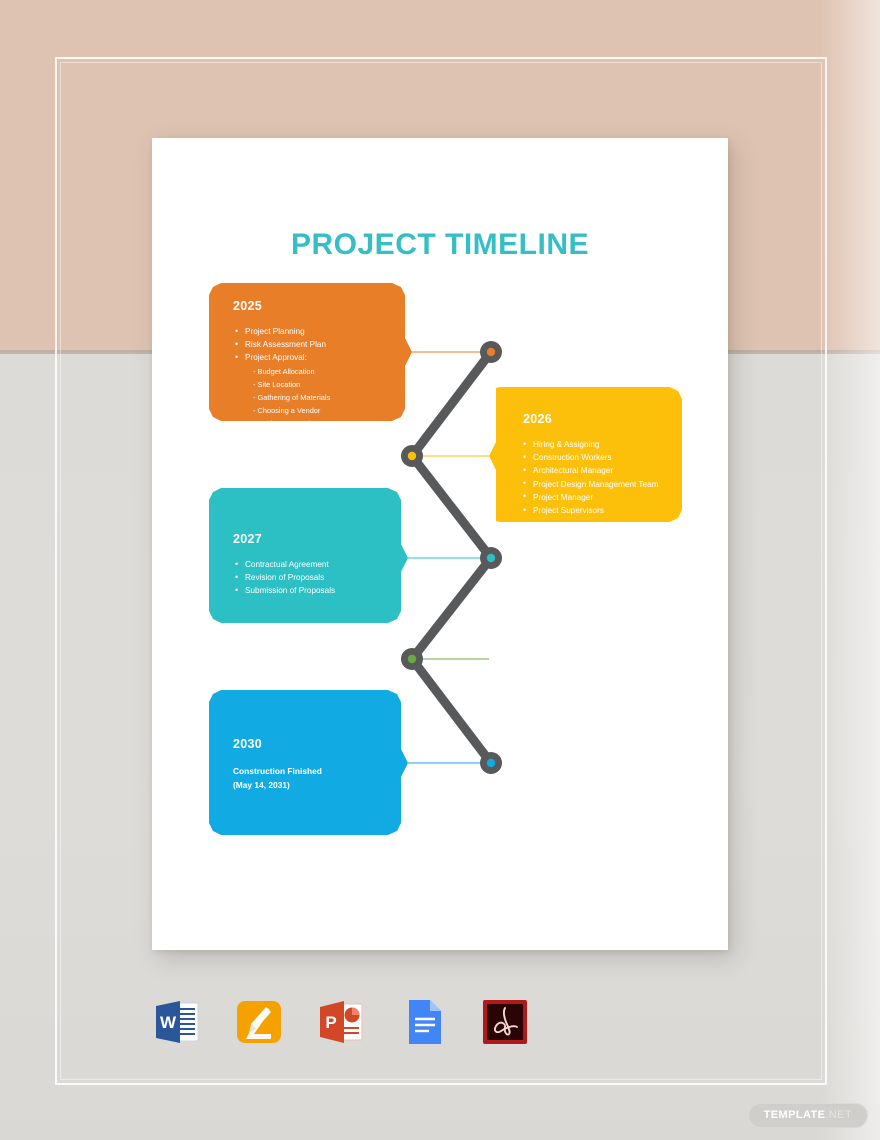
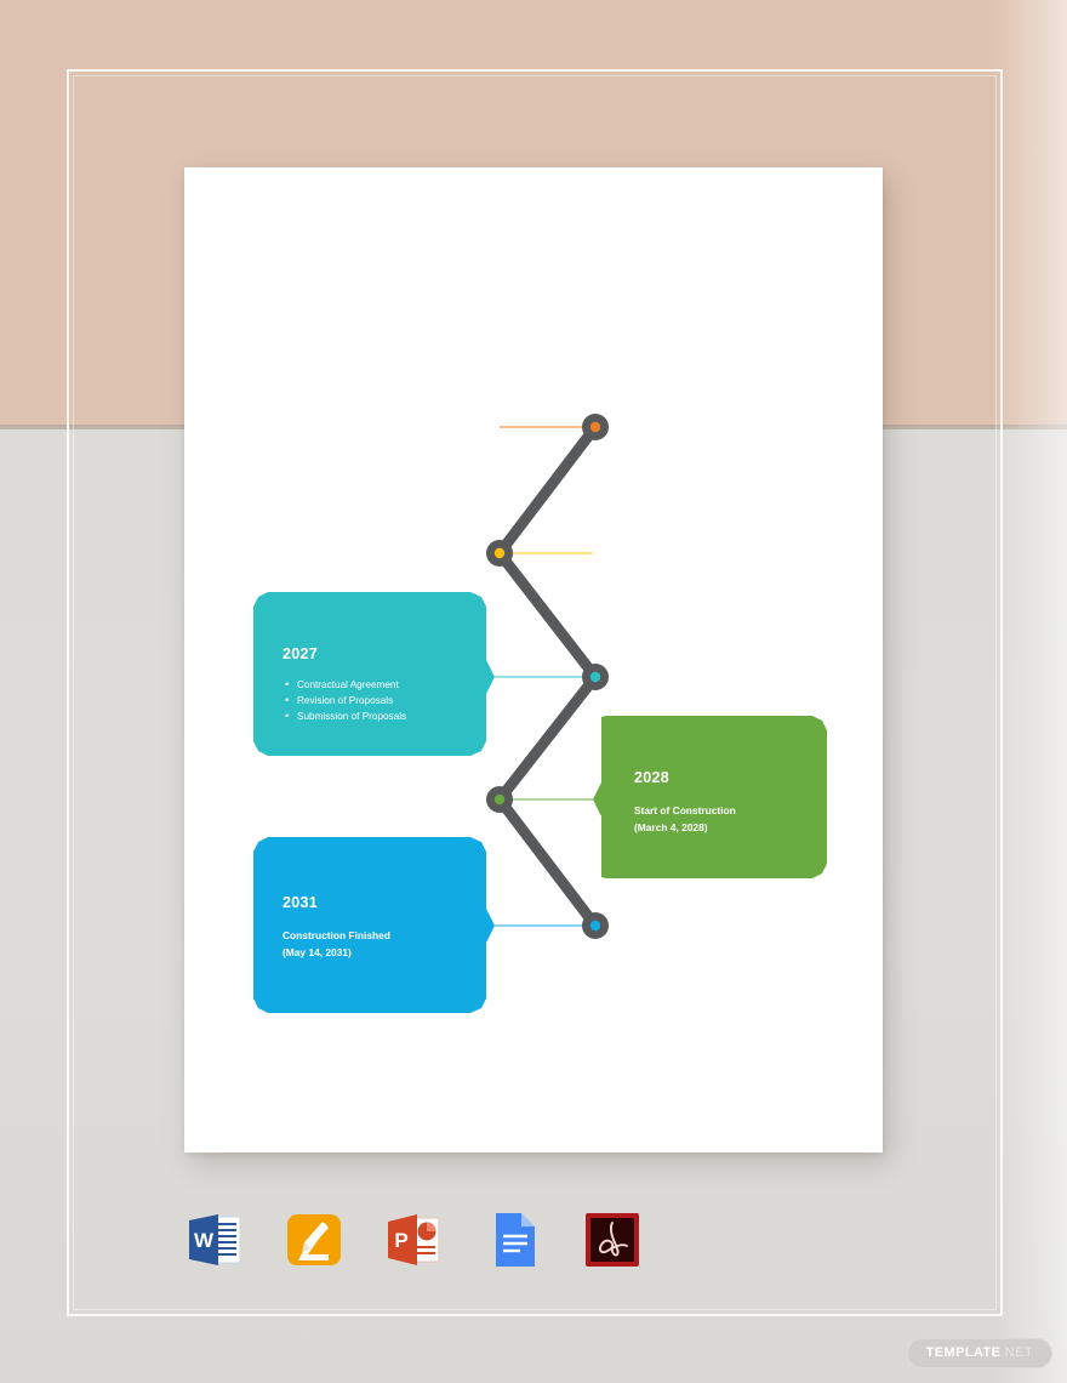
- PROJECT TIMELINE
- 2025
- Project Planning
- Risk Assessment Plan
- Project Approval:
- - Budget Allocation
- - Site Location
- - Gathering of Materials
- - Choosing a Vendor
- 2026
- Hiring & Assigning
- Construction Workers
- Architectural Manager
- Project Design Management Team
- Project Manager
- Project Supervisors
  2027
  Contractual Agreement
  Revision of Proposals
  Submission of Proposals
+ 2028
+ Start of Construction
+ (March 4, 2028)
- 2030
+ 2031
  Construction Finished
  (May 14, 2031)
  W
  P
